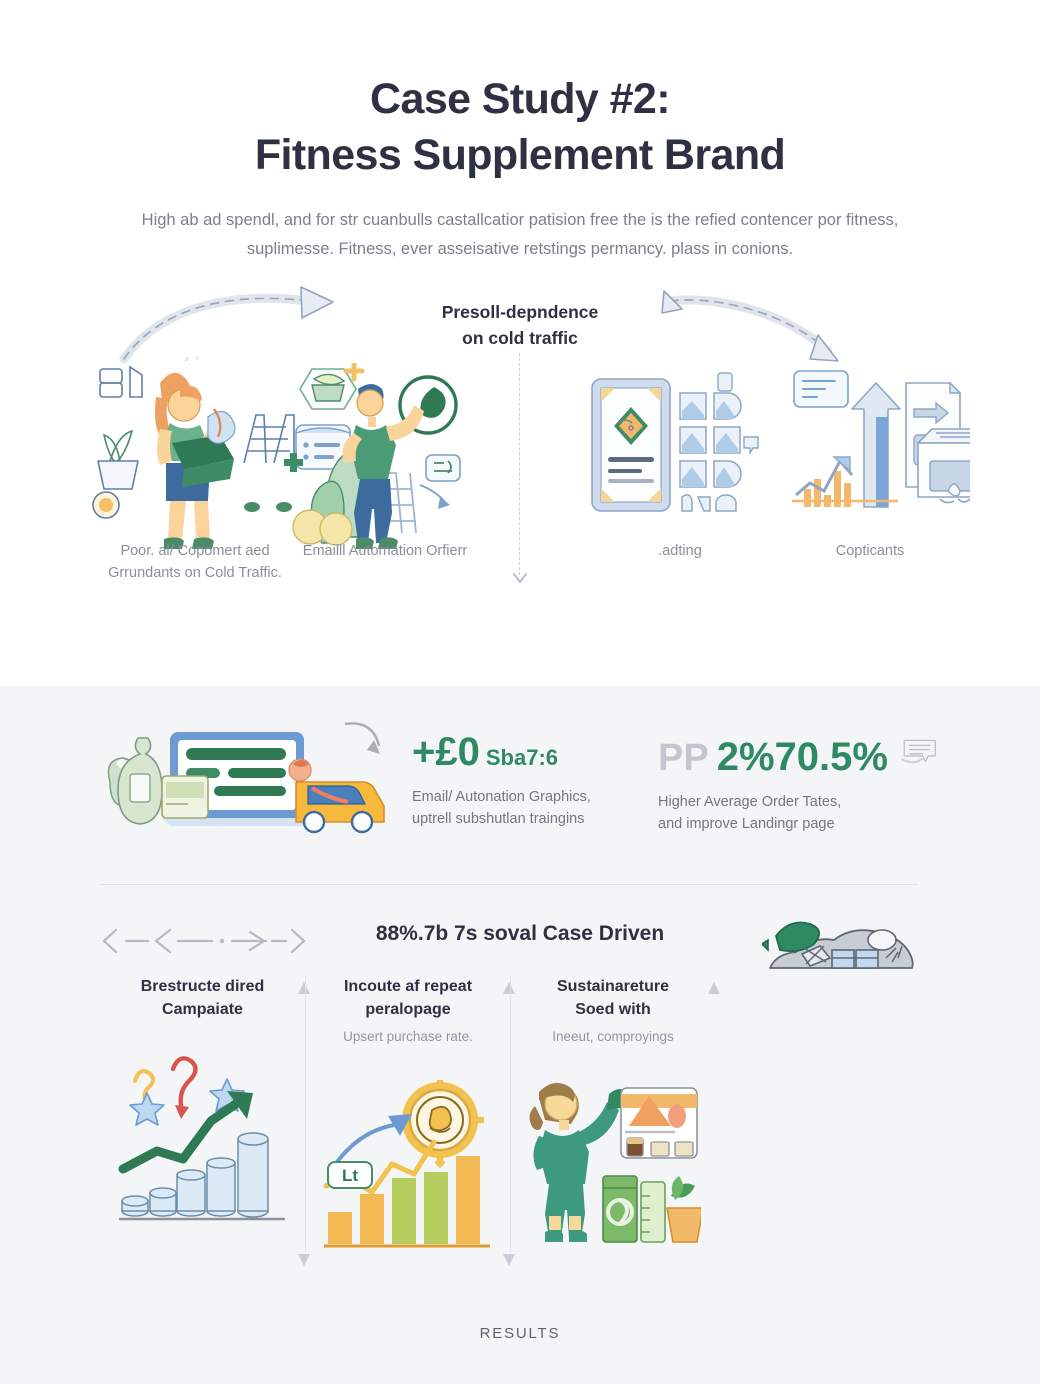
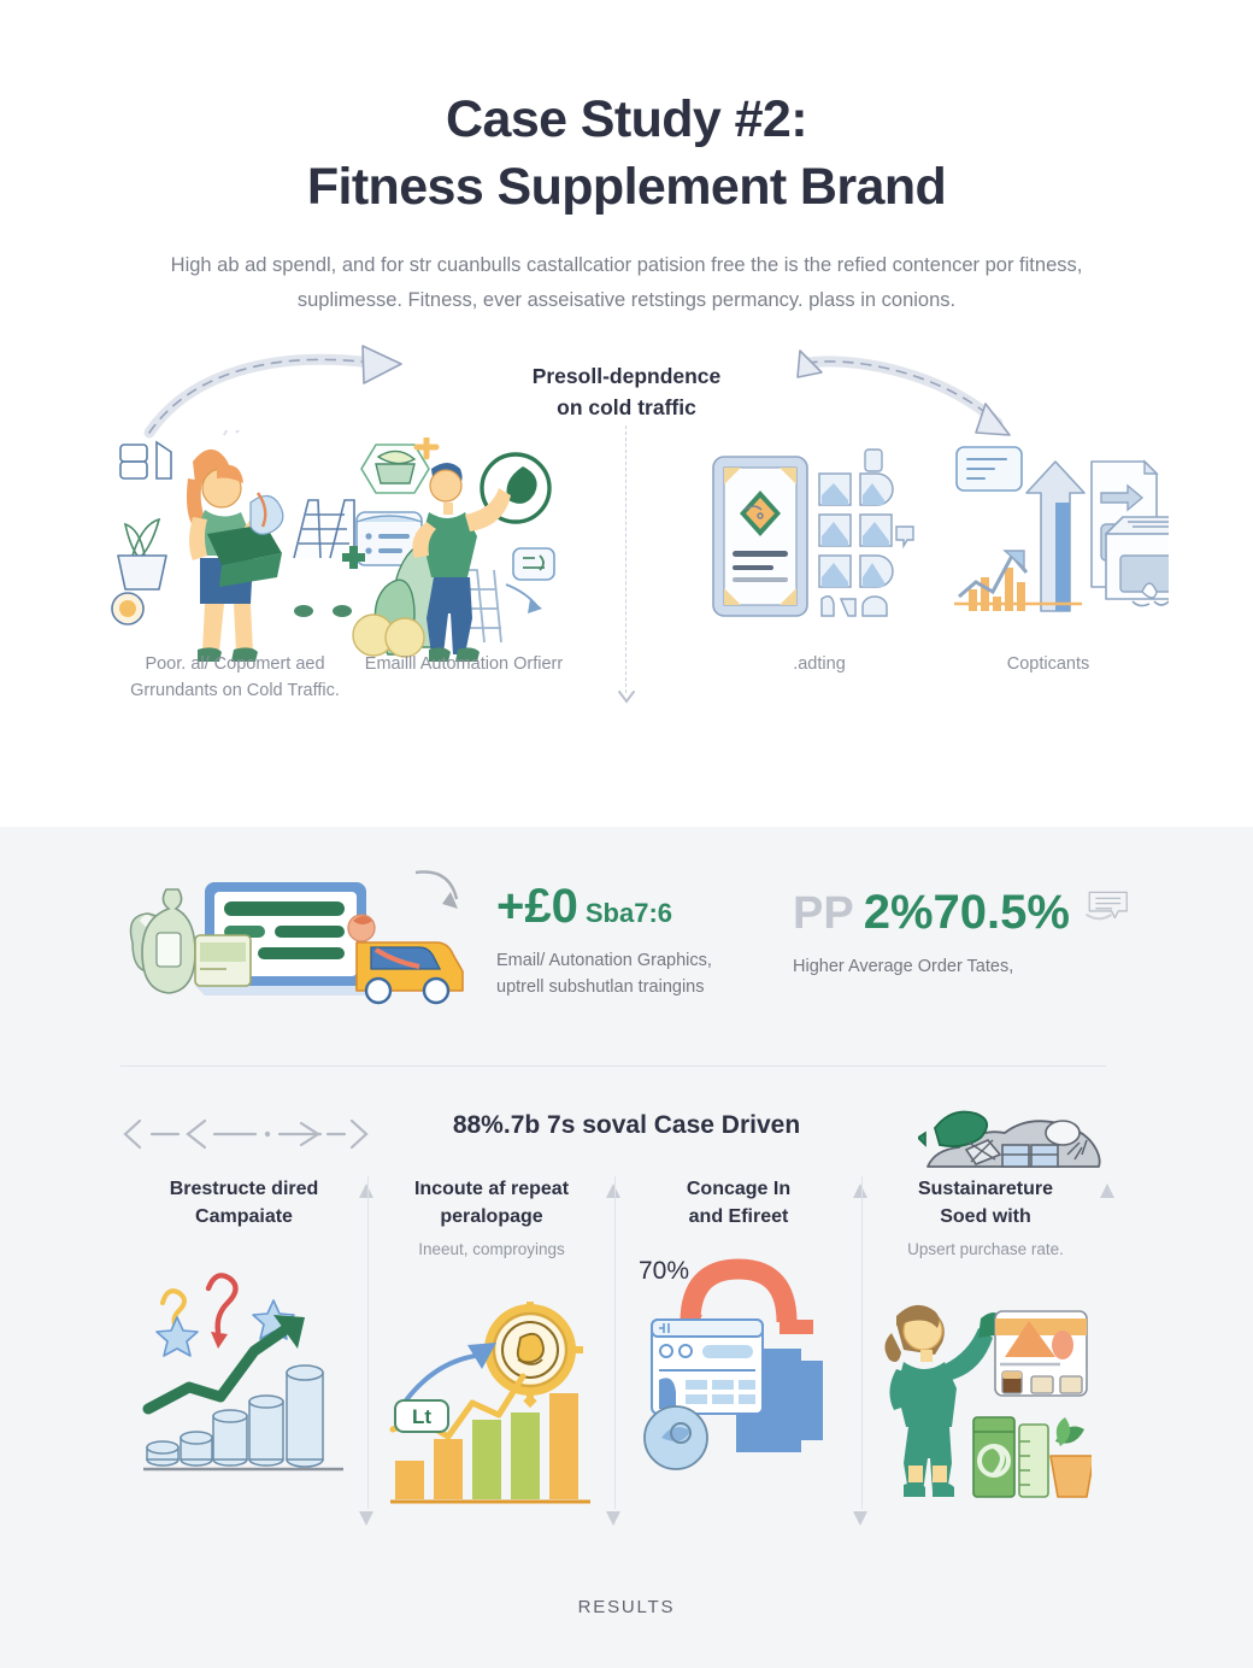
  Case Study #2:
  Fitness Supplement Brand
  High ab ad spendl, and for str cuanbulls castallcatior patision free the is the refied contencer por fitness, suplimesse. Fitness, ever asseisative retstings permancy. plass in conions.
  Presoll-depndence
  on cold traffic
  Poor. al/ Copomert aed
  Grrundants on Cold Traffic.
  Emailll Automation Orfierr
  .adting
  Copticants
  +£0
  Sba7:6
  Email/ Autonation Graphics,
  uptrell subshutlan traingins
  PP
  2%70.5%
  Higher Average Order Tates,
- and improve Landingr page
  88%.7b 7s soval Case Driven
  Brestructe dired
  Campaiate
  Incoute af repeat
  peralopage
- Upsert purchase rate.
+ Ineeut, comproyings
  Lt
+ Concage In
+ and Efireet
+ 70%
  Sustainareture
  Soed with
- Ineeut, comproyings
+ Upsert purchase rate.
  RESULTS
